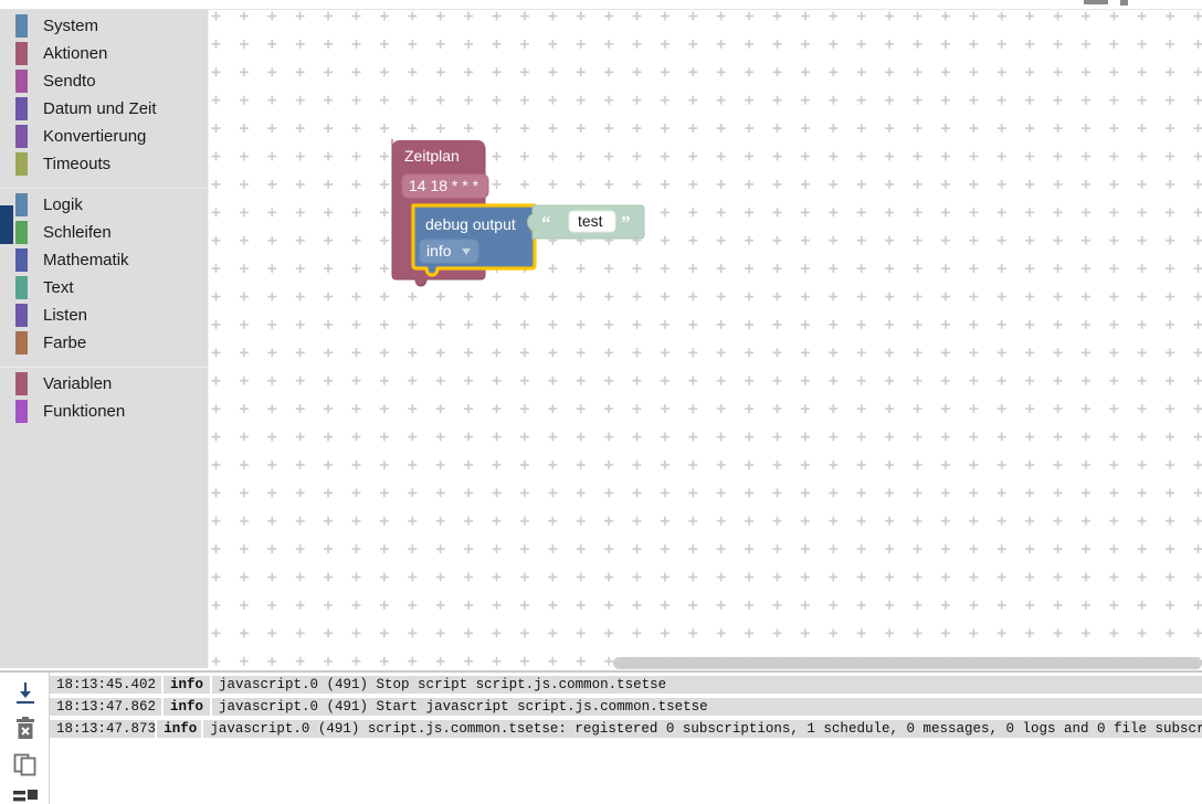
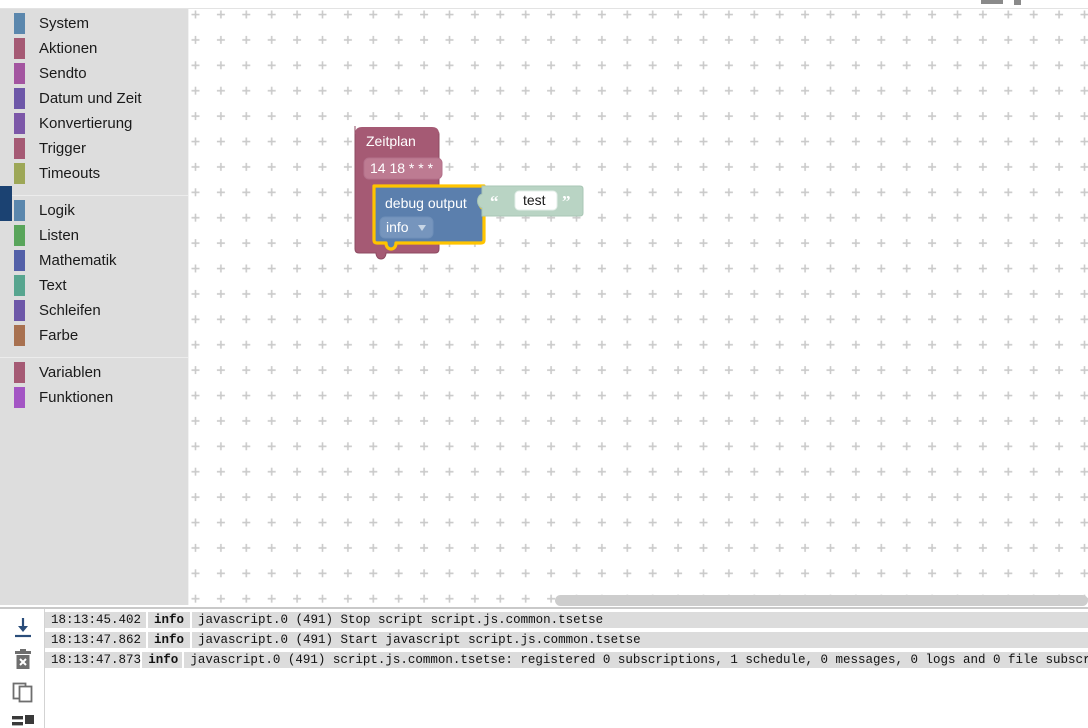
  System
  Aktionen
  Sendto
  Datum und Zeit
  Konvertierung
+ Trigger
  Timeouts
  Logik
- Schleifen
+ Listen
  Mathematik
  Text
- Listen
+ Schleifen
  Farbe
  Variablen
  Funktionen
  Zeitplan
  14 18 * * *
  debug output
  info
  “
  test
  ”
  18:13:45.402
  info
  javascript.0 (491) Stop script script.js.common.tsetse
  18:13:47.862
  info
  javascript.0 (491) Start javascript script.js.common.tsetse
  18:13:47.873
  info
  javascript.0 (491) script.js.common.tsetse: registered 0 subscriptions, 1 schedule, 0 messages, 0 logs and 0 file subscr
